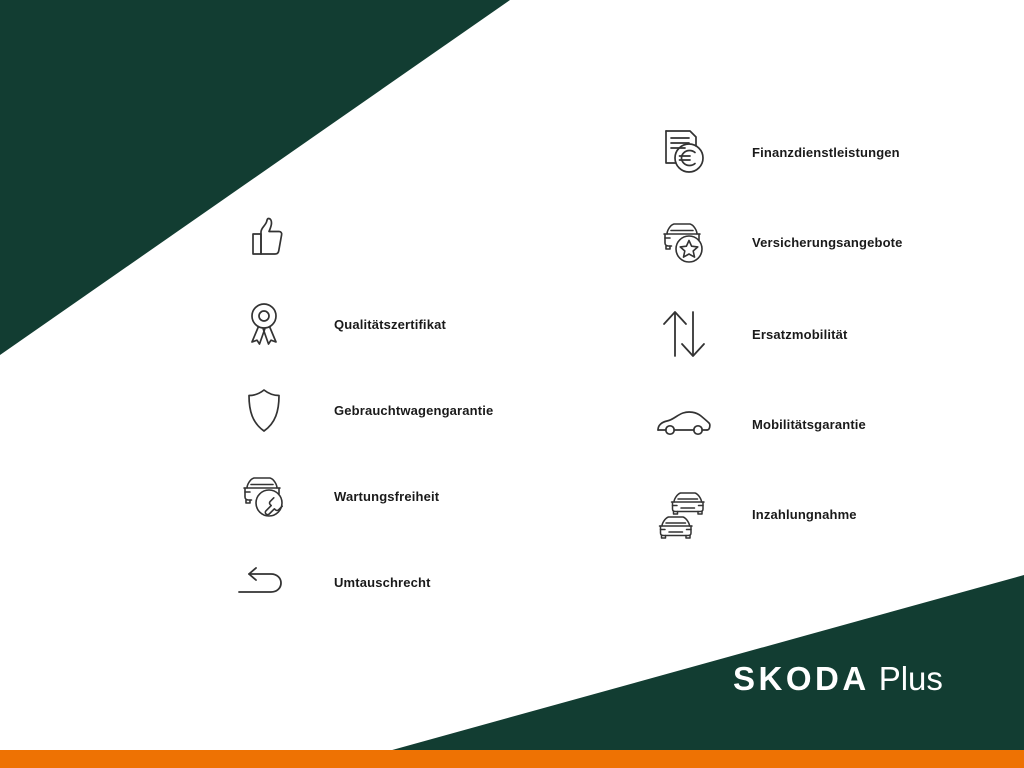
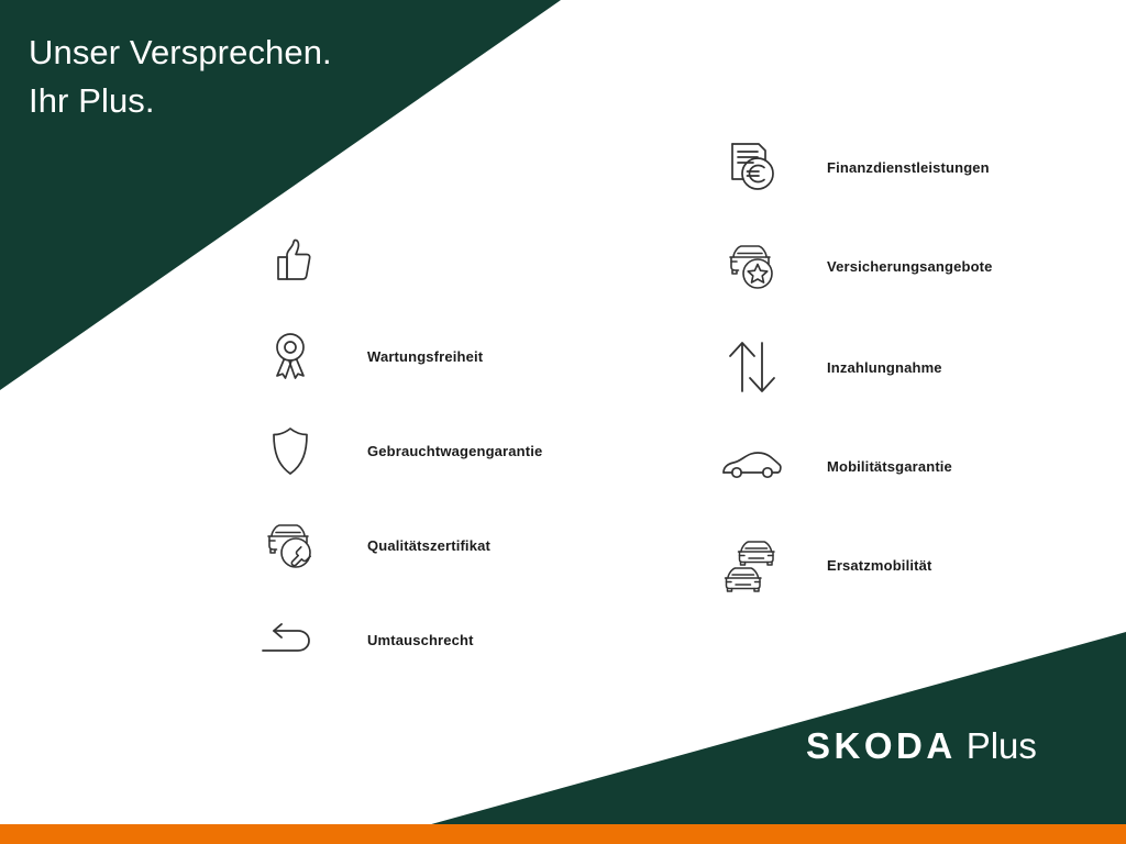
+ Unser Versprechen. Ihr Plus.
- Qualitätszertifikat
+ Wartungsfreiheit
  Gebrauchtwagengarantie
- Wartungsfreiheit
+ Qualitätszertifikat
  Umtauschrecht
  Finanzdienstleistungen
  Versicherungsangebote
- Ersatzmobilität
+ Inzahlungnahme
  Mobilitätsgarantie
- Inzahlungnahme
+ Ersatzmobilität
  SKODA Plus
